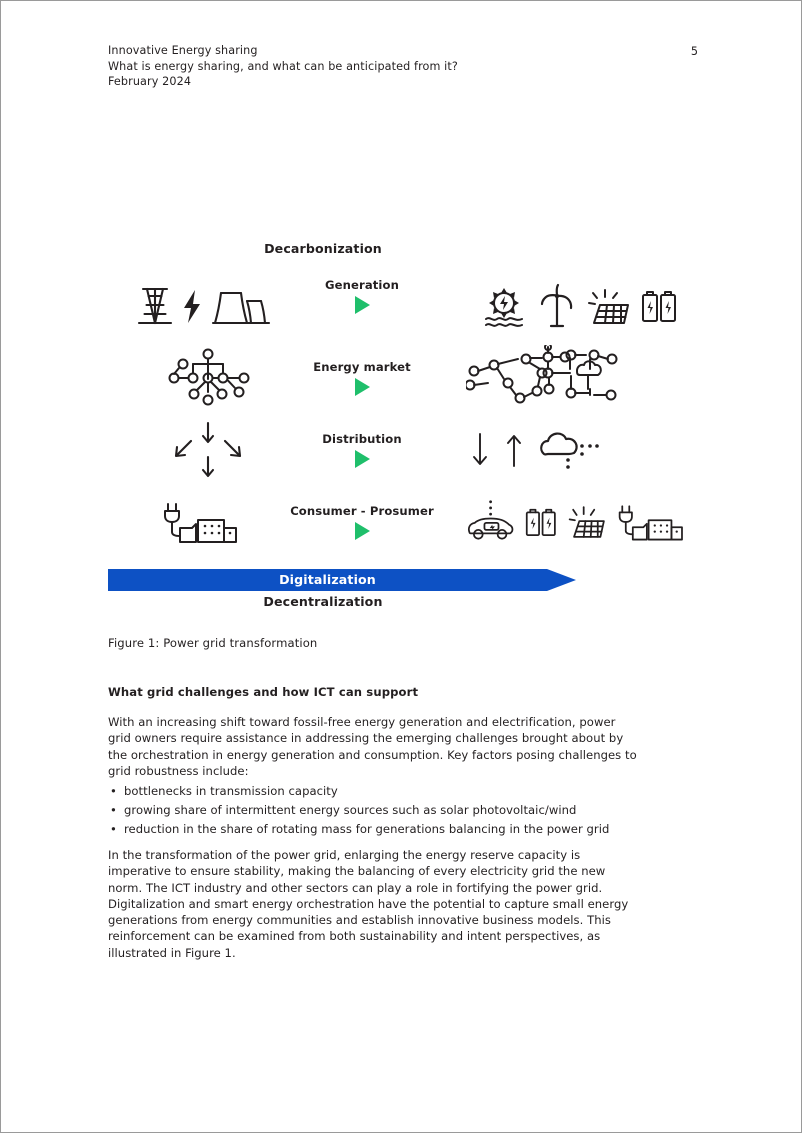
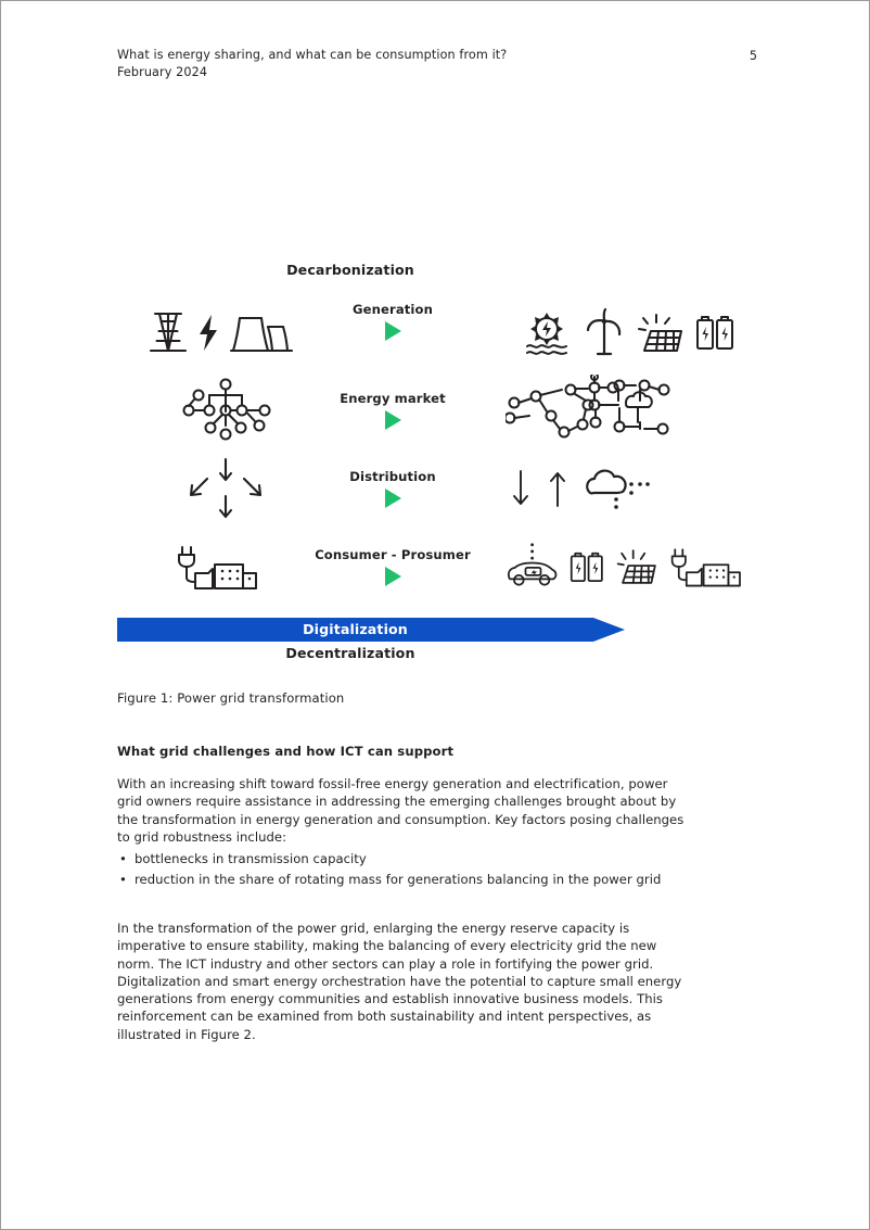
- Innovative Energy sharing
- What is energy sharing, and what can be anticipated from it?
+ What is energy sharing, and what can be consumption from it?
  February 2024
  5
  Decarbonization
  Generation
  Energy market
  Distribution
  Consumer - Prosumer
  Digitalization
  Decentralization
  Figure 1: Power grid transformation
  What grid challenges and how ICT can support
- With an increasing shift toward fossil-free energy generation and electrification, power grid owners require assistance in addressing the emerging challenges brought about by the orchestration in energy generation and consumption. Key factors posing challenges to grid robustness include:
+ With an increasing shift toward fossil-free energy generation and electrification, power grid owners require assistance in addressing the emerging challenges brought about by the transformation in energy generation and consumption. Key factors posing challenges to grid robustness include:
  bottlenecks in transmission capacity
- growing share of intermittent energy sources such as solar photovoltaic/wind
  reduction in the share of rotating mass for generations balancing in the power grid
- In the transformation of the power grid, enlarging the energy reserve capacity is imperative to ensure stability, making the balancing of every electricity grid the new norm. The ICT industry and other sectors can play a role in fortifying the power grid. Digitalization and smart energy orchestration have the potential to capture small energy generations from energy communities and establish innovative business models. This reinforcement can be examined from both sustainability and intent perspectives, as illustrated in Figure 1.
+ In the transformation of the power grid, enlarging the energy reserve capacity is imperative to ensure stability, making the balancing of every electricity grid the new norm. The ICT industry and other sectors can play a role in fortifying the power grid. Digitalization and smart energy orchestration have the potential to capture small energy generations from energy communities and establish innovative business models. This reinforcement can be examined from both sustainability and intent perspectives, as illustrated in Figure 2.
